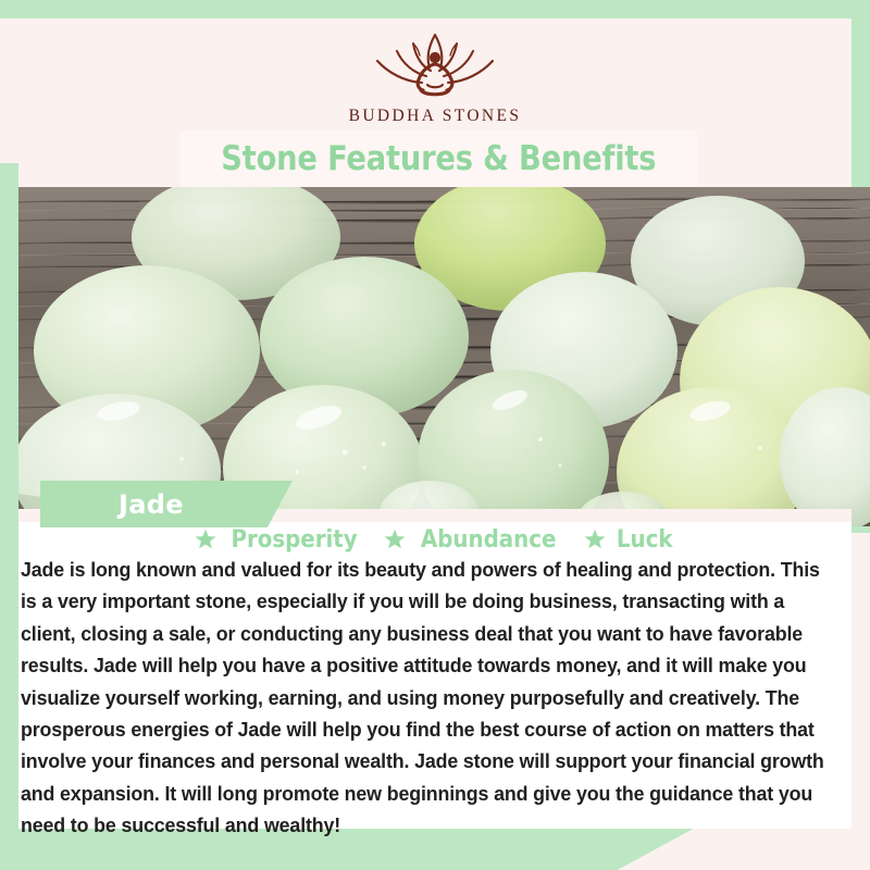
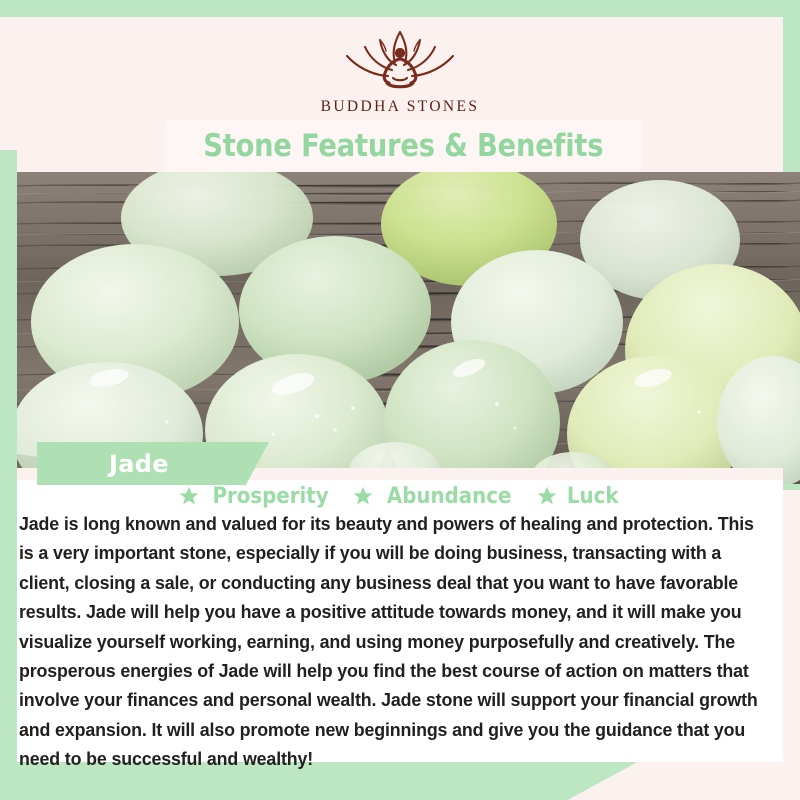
  BUDDHA STONES
  Stone Features & Benefits
  Jade
  Prosperity
  Abundance
  Luck
- Jade is long known and valued for its beauty and powers of healing and protection. This is a very important stone, especially if you will be doing business, transacting with a client, closing a sale, or conducting any business deal that you want to have favorable results. Jade will help you have a positive attitude towards money, and it will make you visualize yourself working, earning, and using money purposefully and creatively. The prosperous energies of Jade will help you find the best course of action on matters that involve your finances and personal wealth. Jade stone will support your financial growth and expansion. It will long promote new beginnings and give you the guidance that you need to be successful and wealthy!
+ Jade is long known and valued for its beauty and powers of healing and protection. This is a very important stone, especially if you will be doing business, transacting with a client, closing a sale, or conducting any business deal that you want to have favorable results. Jade will help you have a positive attitude towards money, and it will make you visualize yourself working, earning, and using money purposefully and creatively. The prosperous energies of Jade will help you find the best course of action on matters that involve your finances and personal wealth. Jade stone will support your financial growth and expansion. It will also promote new beginnings and give you the guidance that you need to be successful and wealthy!
